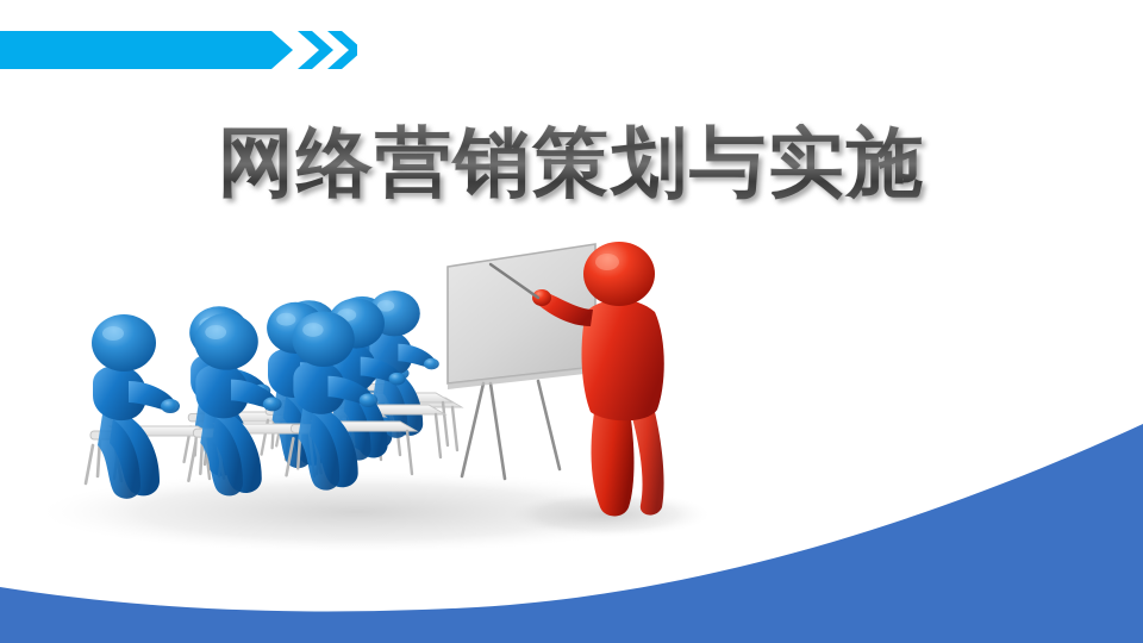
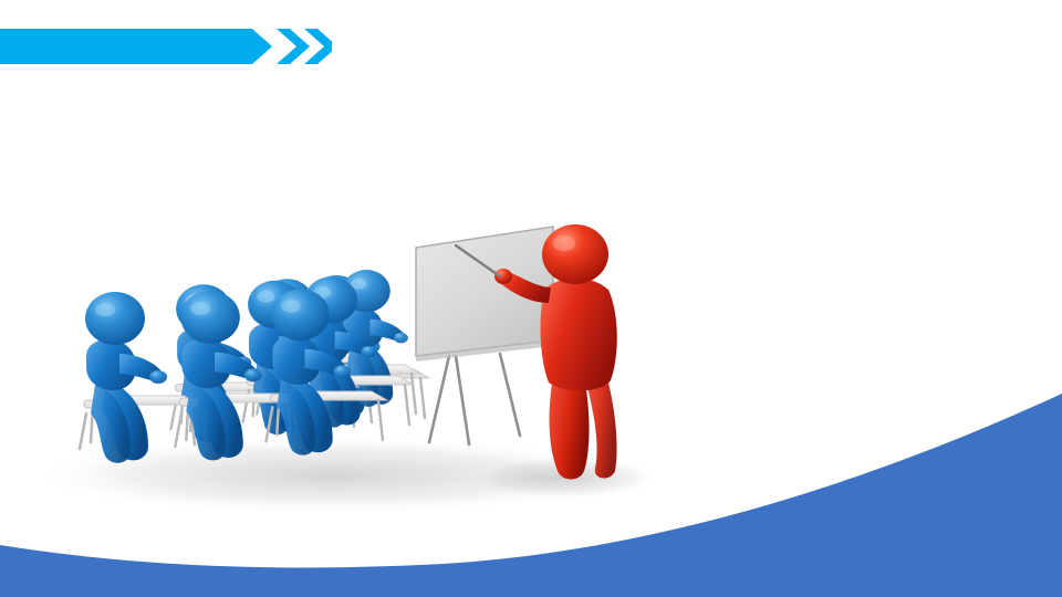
- 网络营销策划与实施
